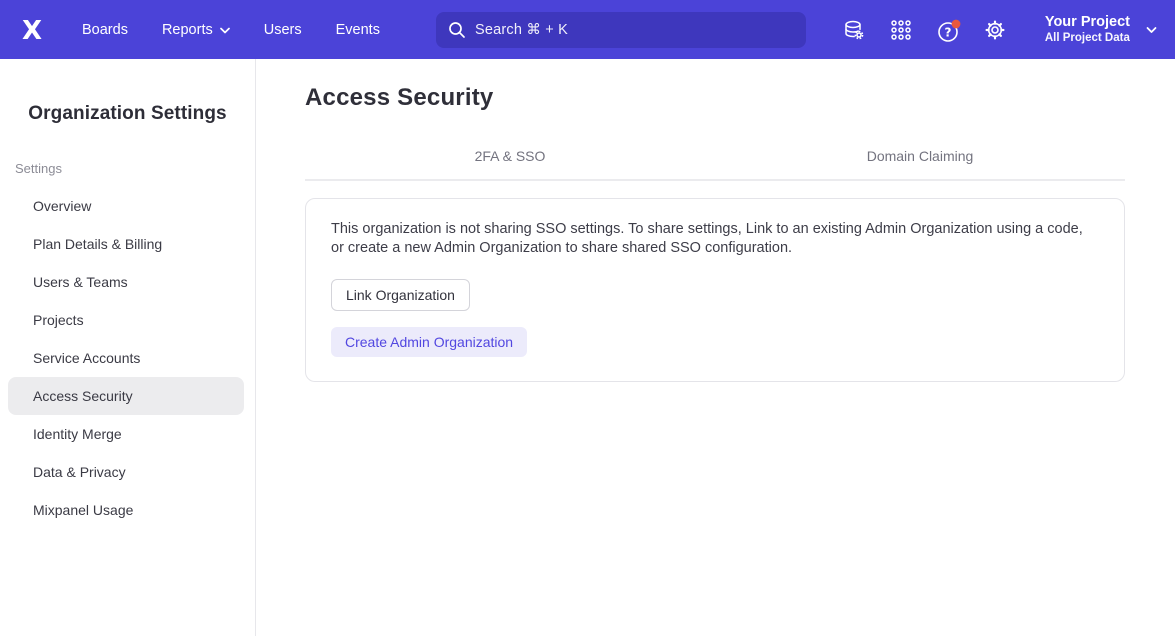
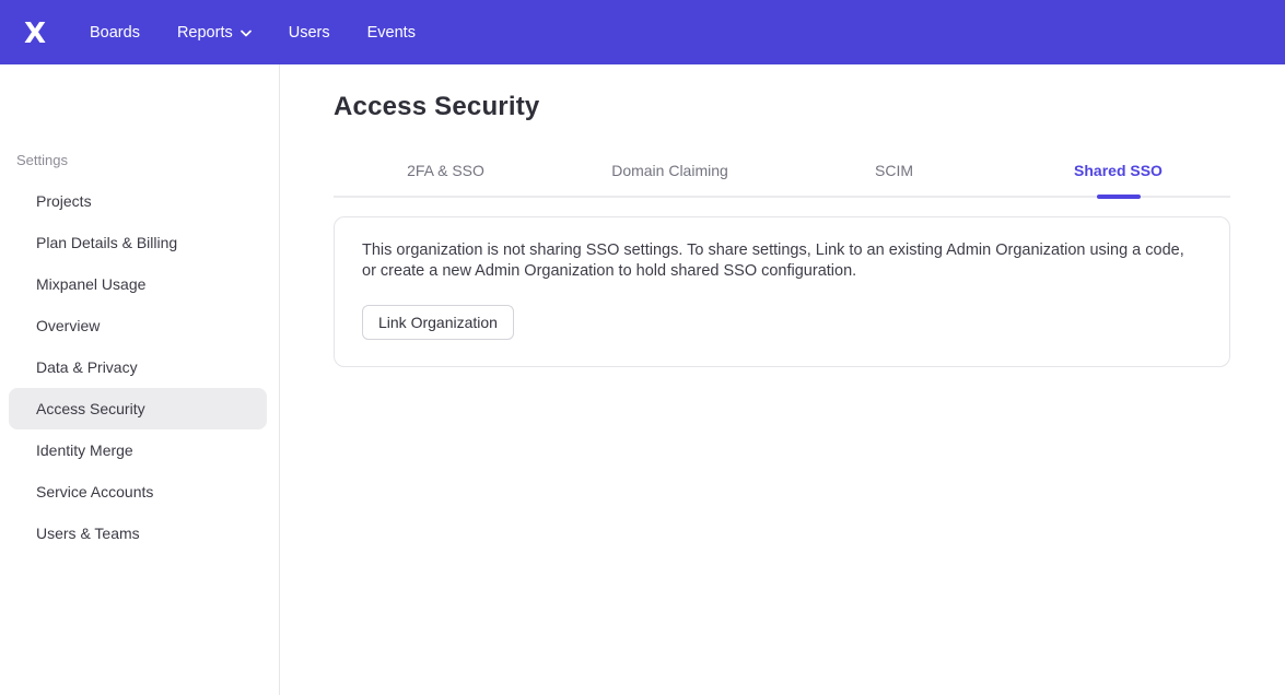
  X
  Boards
  Reports
  Users
  Events
- Search ⌘ + K
- ?
- Your Project
- All Project Data
- Organization Settings
  Settings
- Overview
+ Projects
  Plan Details & Billing
- Users & Teams
+ Mixpanel Usage
- Projects
+ Overview
- Service Accounts
+ Data & Privacy
  Access Security
  Identity Merge
- Data & Privacy
+ Service Accounts
- Mixpanel Usage
+ Users & Teams
  Access Security
  2FA & SSO
  Domain Claiming
+ SCIM
+ Shared SSO
- This organization is not sharing SSO settings. To share settings, Link to an existing Admin Organization using a code, or create a new Admin Organization to share shared SSO configuration.
+ This organization is not sharing SSO settings. To share settings, Link to an existing Admin Organization using a code, or create a new Admin Organization to hold shared SSO configuration.
  Link Organization
- Create Admin Organization
